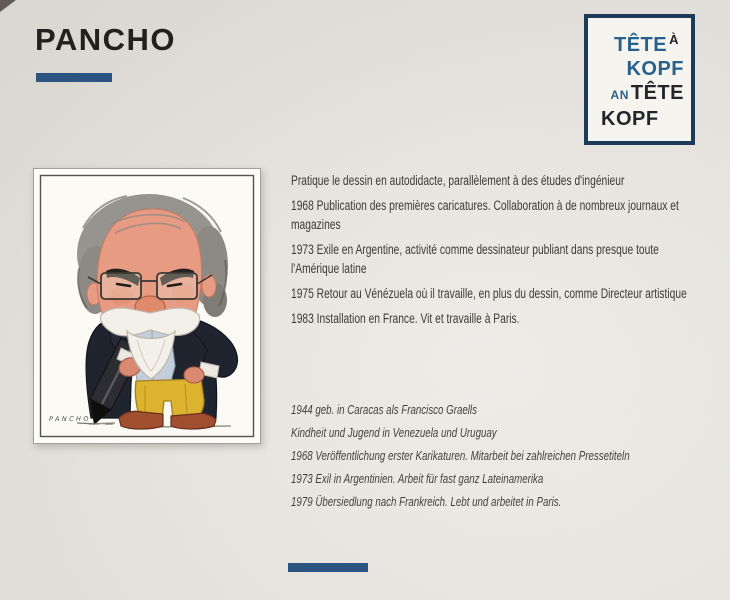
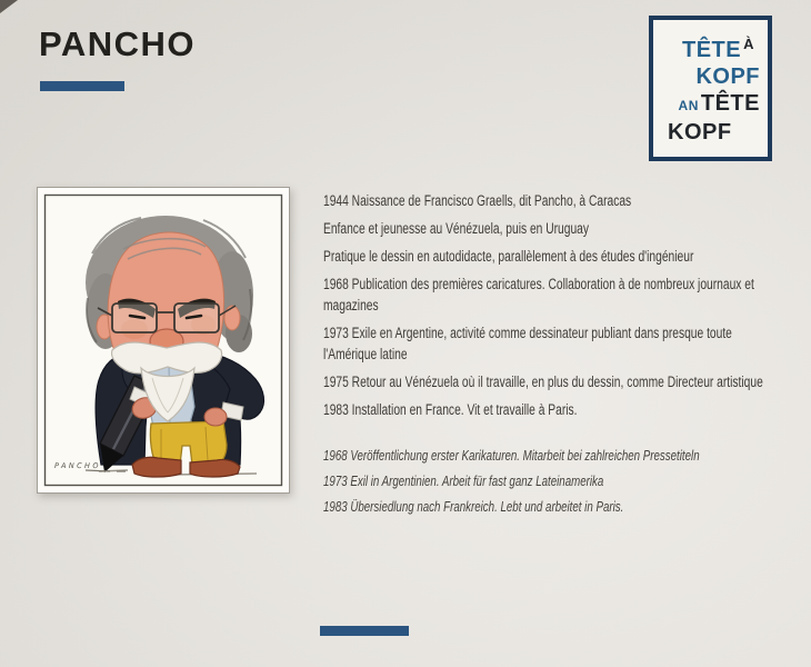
  PANCHO
  TÊTE À
  KOPF
  AN TÊTE
  KOPF
  PANCHO
+ 1944 Naissance de Francisco Graells, dit Pancho, à Caracas
+ Enfance et jeunesse au Vénézuela, puis en Uruguay
  Pratique le dessin en autodidacte, parallèlement à des études d'ingénieur
  1968 Publication des premières caricatures. Collaboration à de nombreux journaux et
  magazines
  1973 Exile en Argentine, activité comme dessinateur publiant dans presque toute
  l'Amérique latine
  1975 Retour au Vénézuela où il travaille, en plus du dessin, comme Directeur artistique
  1983 Installation en France. Vit et travaille à Paris.
- 1944 geb. in Caracas als Francisco Graells
- Kindheit und Jugend in Venezuela und Uruguay
  1968 Veröffentlichung erster Karikaturen. Mitarbeit bei zahlreichen Pressetiteln
  1973 Exil in Argentinien. Arbeit für fast ganz Lateinamerika
- 1979 Übersiedlung nach Frankreich. Lebt und arbeitet in Paris.
+ 1983 Übersiedlung nach Frankreich. Lebt und arbeitet in Paris.
